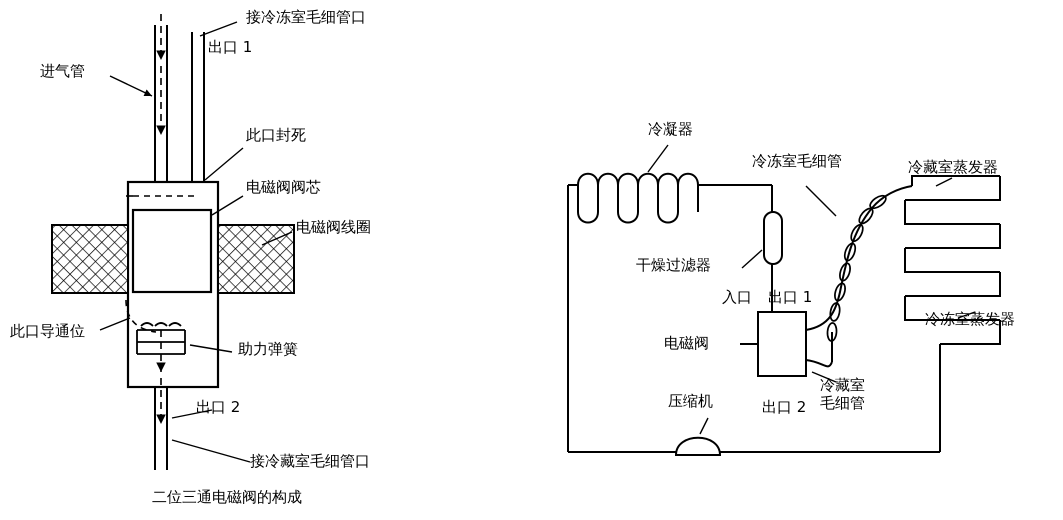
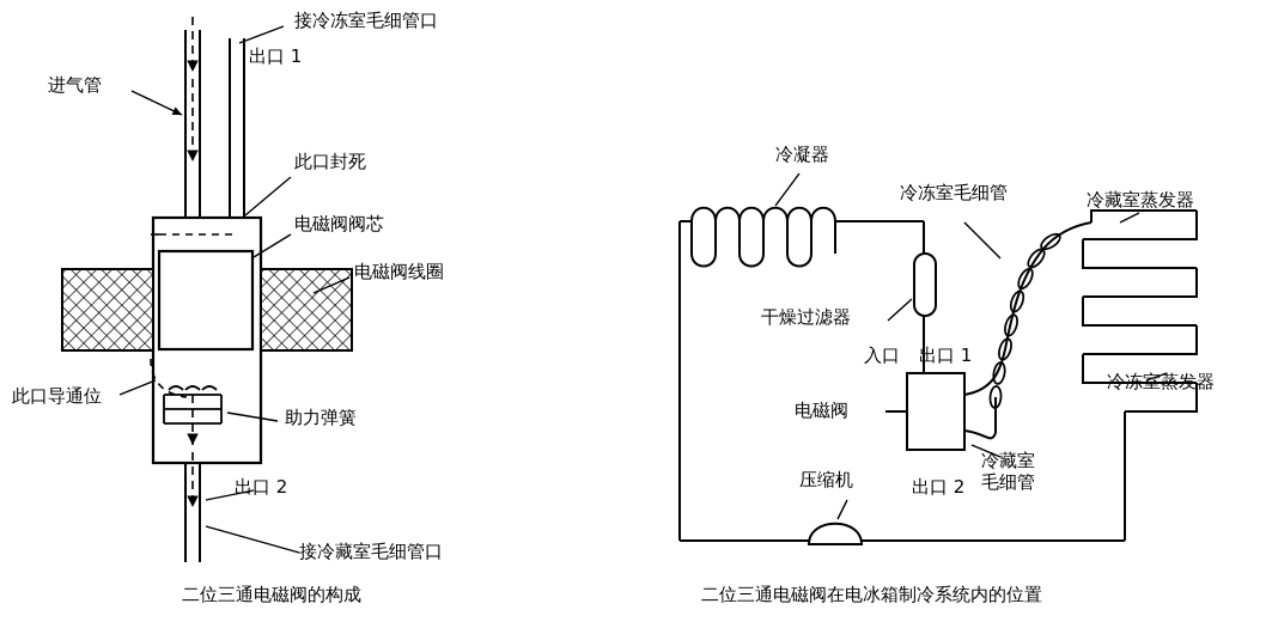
  接冷冻室毛细管口
  出口 1
  进气管
  此口封死
  电磁阀阀芯
  电磁阀线圈
  此口导通位
  助力弹簧
  出口 2
  接冷藏室毛细管口
  冷凝器
  冷冻室毛细管
  冷藏室蒸发器
  干燥过滤器
  冷冻室蒸发器
  入口
  出口 1
  电磁阀
  冷藏室
  毛细管
  出口 2
  压缩机
  二位三通电磁阀的构成
+ 二位三通电磁阀在电冰箱制冷系统内的位置
